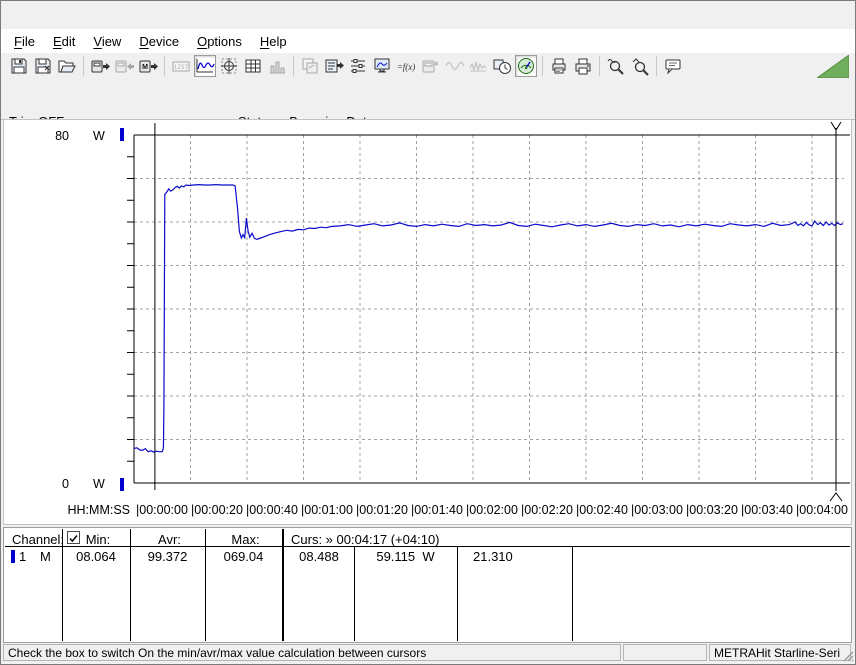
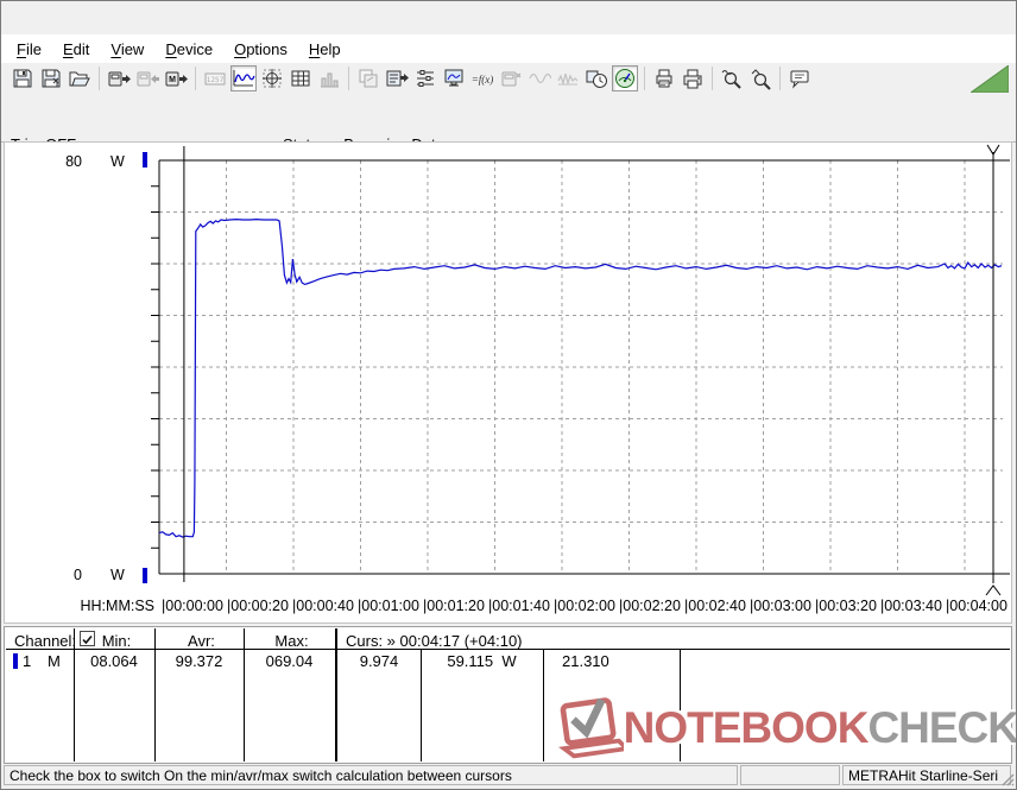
  File
  Edit
  View
  Device
  Options
  Help
  =f(x)
  80
  W
  0
  W
  HH:MM:SS
  |00:00:00
  |00:00:20
  |00:00:40
  |00:01:00
  |00:01:20
  |00:01:40
  |00:02:00
  |00:02:20
  |00:02:40
  |00:03:00
  |00:03:20
  |00:03:40
  |00:04:00
  Channel
  Min:
  Avr:
  Max:
  Curs: » 00:04:17 (+04:10)
  1
  M
  08.064
  99.372
  069.04
- 08.488
+ 9.974
  59.115 W
  21.310
+ NOTEBOOK
+ CHECK
- Check the box to switch On the min/avr/max value calculation between cursors
+ Check the box to switch On the min/avr/max switch calculation between cursors
  METRAHit Starline-Seri
